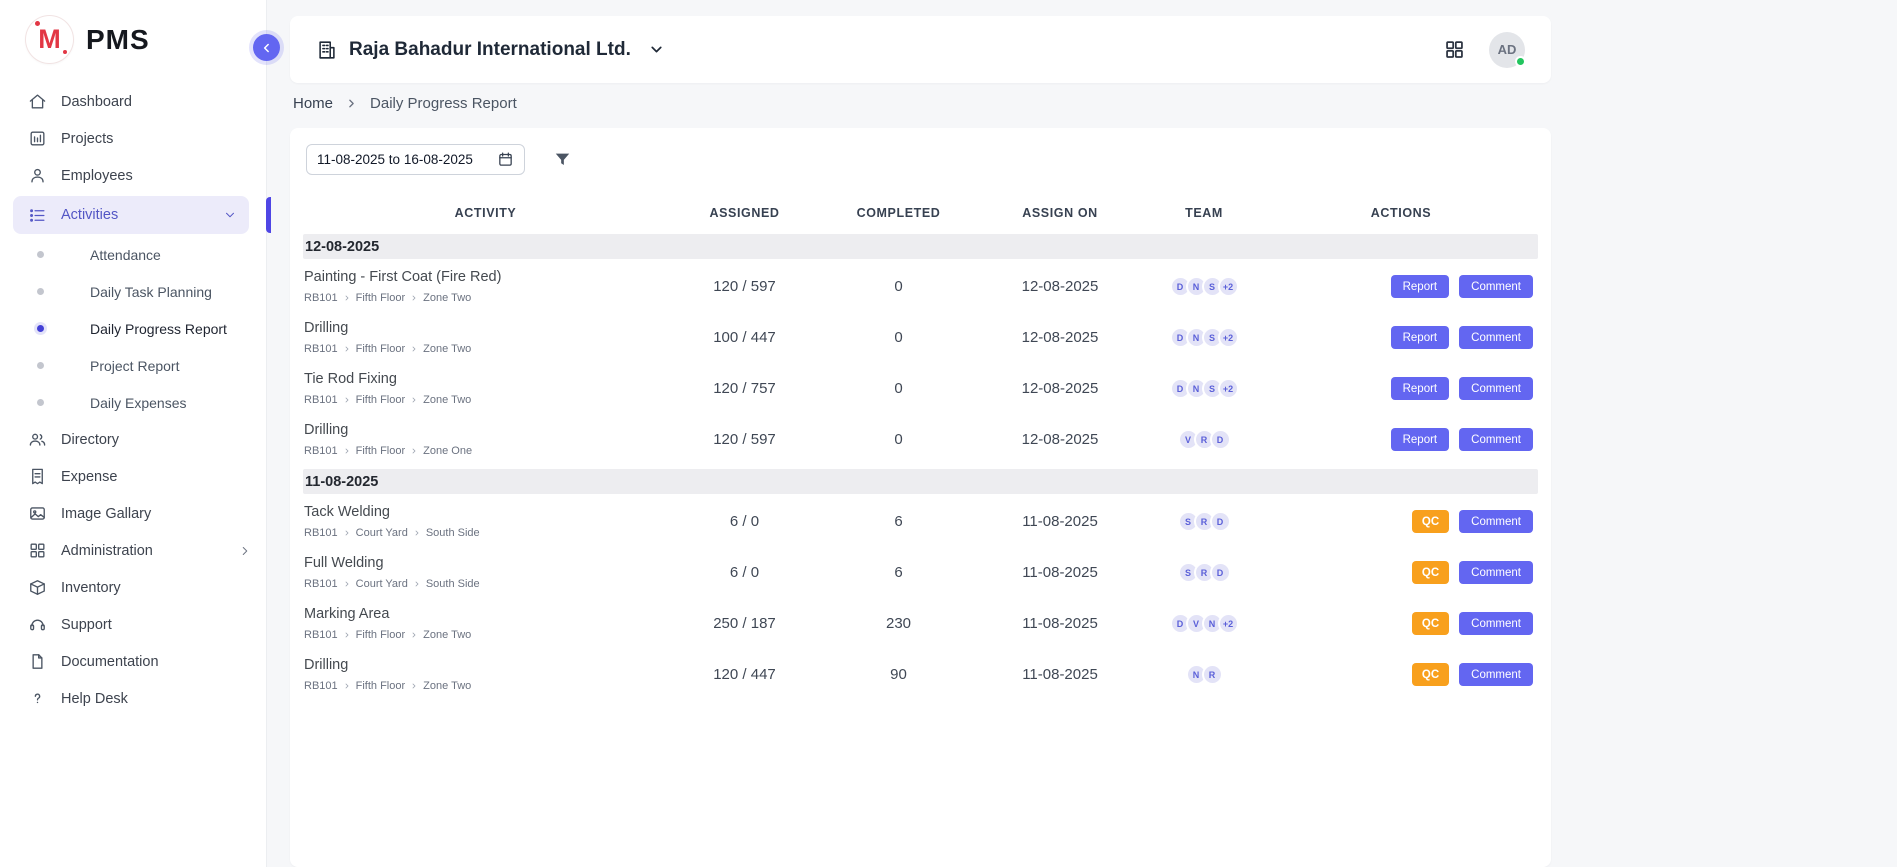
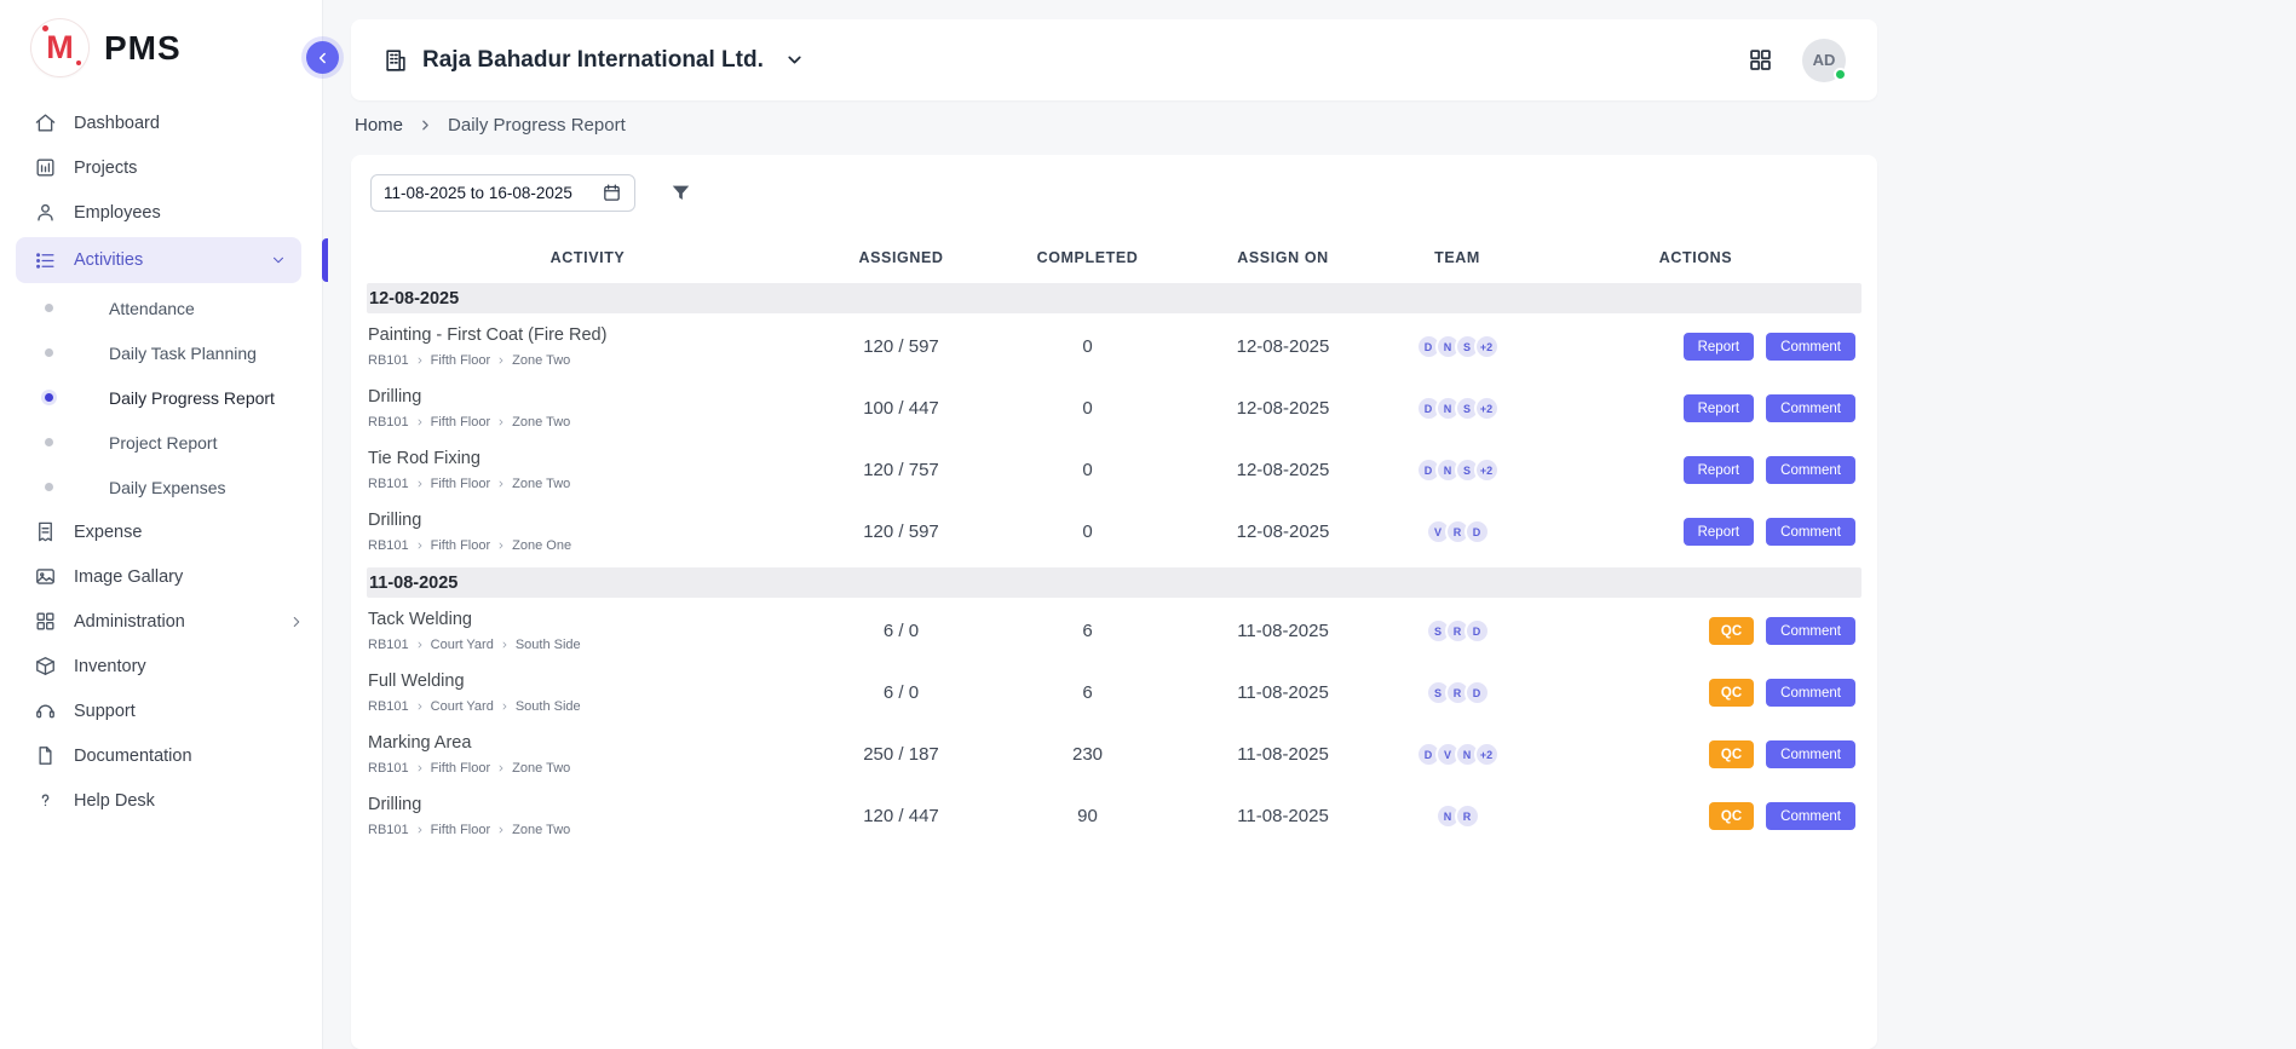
  M
  PMS
  Dashboard
  Projects
  Employees
  Activities
  Attendance
  Daily Task Planning
  Daily Progress Report
  Project Report
  Daily Expenses
- Directory
  Expense
  Image Gallary
  Administration
  Inventory
  Support
  Documentation
  Help Desk
  Raja Bahadur International Ltd.
  AD
  Home
  Daily Progress Report
  11-08-2025 to 16-08-2025
  ACTIVITY
  ASSIGNED
  COMPLETED
  ASSIGN ON
  TEAM
  ACTIONS
  12-08-2025
  Painting - First Coat (Fire Red)
  RB101
  Fifth Floor
  Zone Two
  120 / 597
  0
  12-08-2025
  D
  N
  S
  +2
  Report
  Comment
  Drilling
  RB101
  Fifth Floor
  Zone Two
  100 / 447
  0
  12-08-2025
  D
  N
  S
  +2
  Report
  Comment
  Tie Rod Fixing
  RB101
  Fifth Floor
  Zone Two
  120 / 757
  0
  12-08-2025
  D
  N
  S
  +2
  Report
  Comment
  Drilling
  RB101
  Fifth Floor
  Zone One
  120 / 597
  0
  12-08-2025
  V
  R
  D
  Report
  Comment
  11-08-2025
  Tack Welding
  RB101
  Court Yard
  South Side
  6 / 0
  6
  11-08-2025
  S
  R
  D
  QC
  Comment
  Full Welding
  RB101
  Court Yard
  South Side
  6 / 0
  6
  11-08-2025
  S
  R
  D
  QC
  Comment
  Marking Area
  RB101
  Fifth Floor
  Zone Two
  250 / 187
  230
  11-08-2025
  D
  V
  N
  +2
  QC
  Comment
  Drilling
  RB101
  Fifth Floor
  Zone Two
  120 / 447
  90
  11-08-2025
  N
  R
  QC
  Comment
